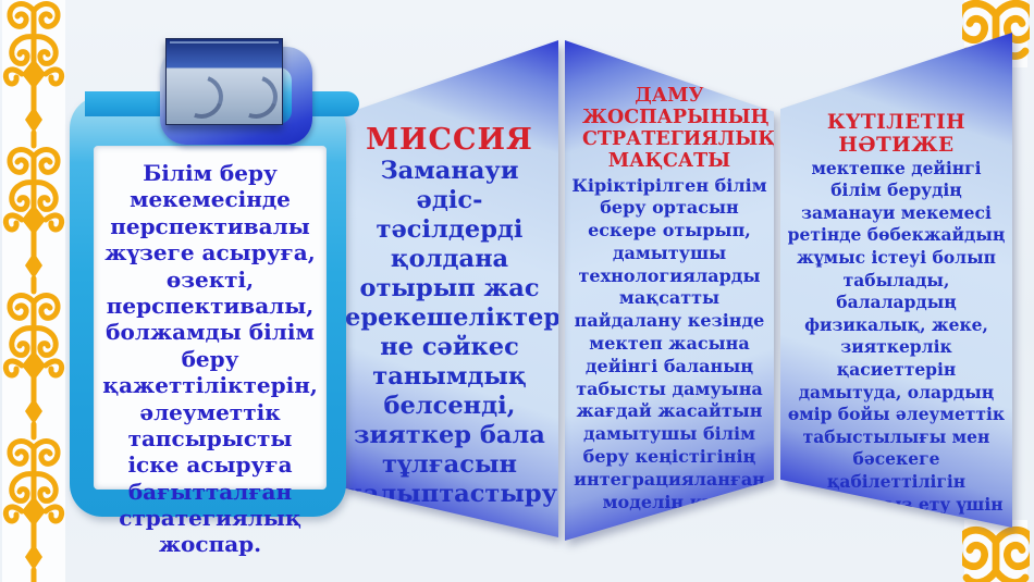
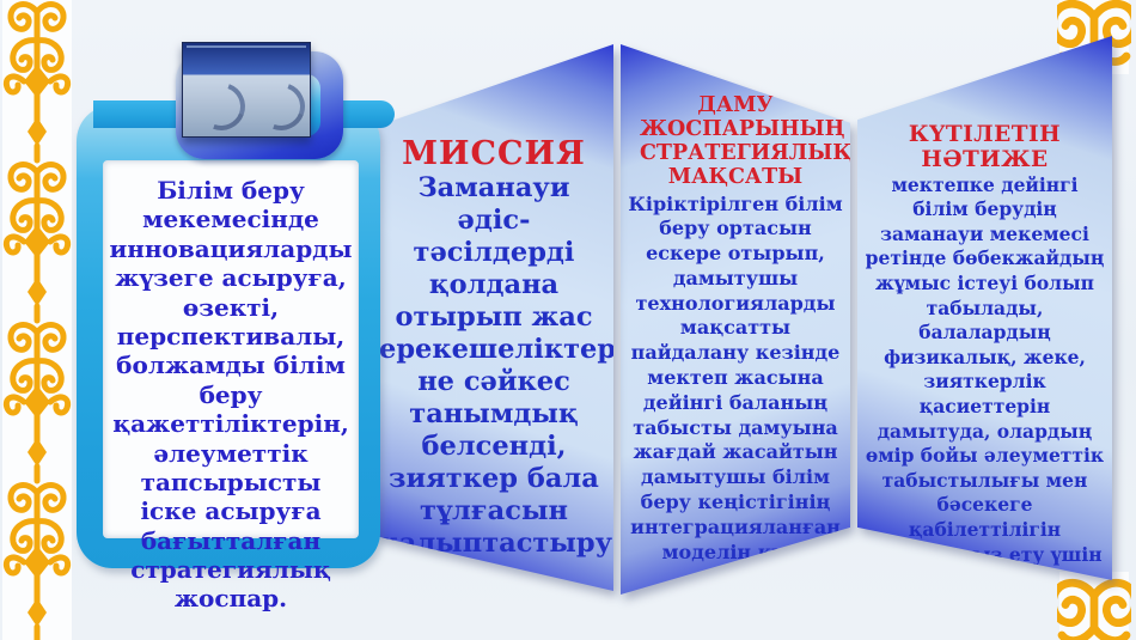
  ДАМУ ЖОСПАРЫНЫҢ СТРАТЕГИЯЛЫҚ МАҚСАТЫ
  Кіріктірілген білім беру ортасын ескере отырып, дамытушы технологияларды мақсатты пайдалану кезінде мектеп жасына дейінгі баланың табысты дамуына жағдай жасайтын дамытушы білім беру кеңістігінің интеграцияланған моделін қ
  КҮТІЛЕТІН НӘТИЖЕ
  мектепке дейінгі білім берудің заманауи мекемесі ретінде бөбекжайдың жұмыс істеуі болып табылады, балалардың физикалық, жеке, зияткерлік қасиеттерін дамытуда, олардың өмір бойы әлеуметтік табыстылығы мен бәсекеге қабілеттілігін з ету үшін
  МИССИЯ
  Заманауи әдіс-тәсілдерді қолдана отырып жас ерекешеліктер не сәйкес танымдық белсенді, зияткер бала тұлғасын алыптастыру
- Білім беру мекемесінде перспективалы жүзеге асыруға, өзекті, перспективалы, болжамды білім беру қажеттіліктерін, әлеуметтік тапсырысты іске асыруға бағытталған стратегиялық жоспар.
+ Білім беру мекемесінде инновацияларды жүзеге асыруға, өзекті, перспективалы, болжамды білім беру қажеттіліктерін, әлеуметтік тапсырысты іске асыруға бағытталған стратегиялық жоспар.
